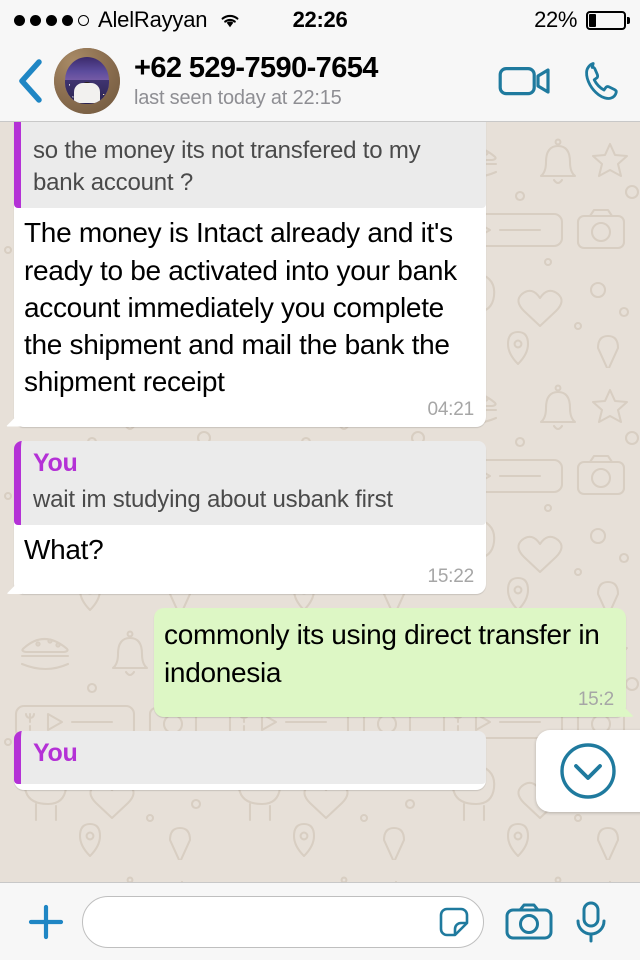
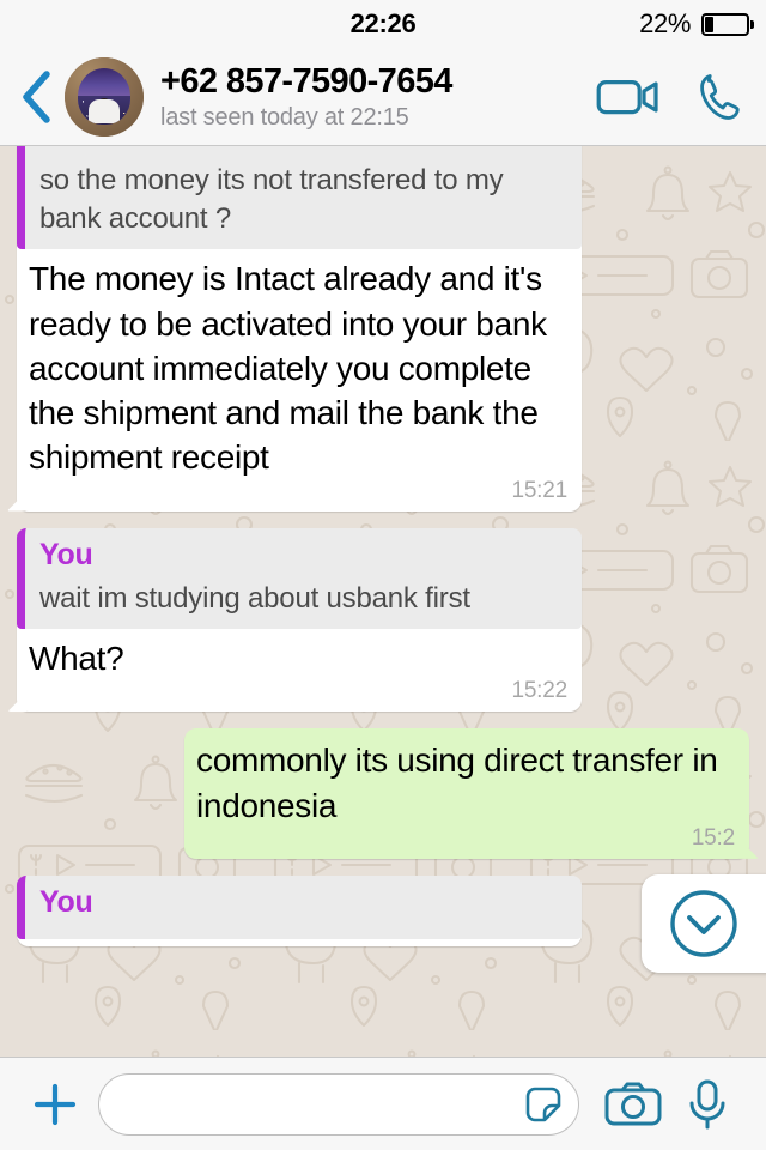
- AlelRayyan
  22:26
  22%
- +62 529-7590-7654
+ +62 857-7590-7654
  last seen today at 22:15
  so the money its not transfered to my bank account ?
  The money is Intact already and it's ready to be activated into your bank account immediately you complete the shipment and mail the bank the shipment receipt
- 04:21
+ 15:21
  You
  wait im studying about usbank first
  What?
  15:22
  commonly its using direct transfer in indonesia
  15:2
  You
